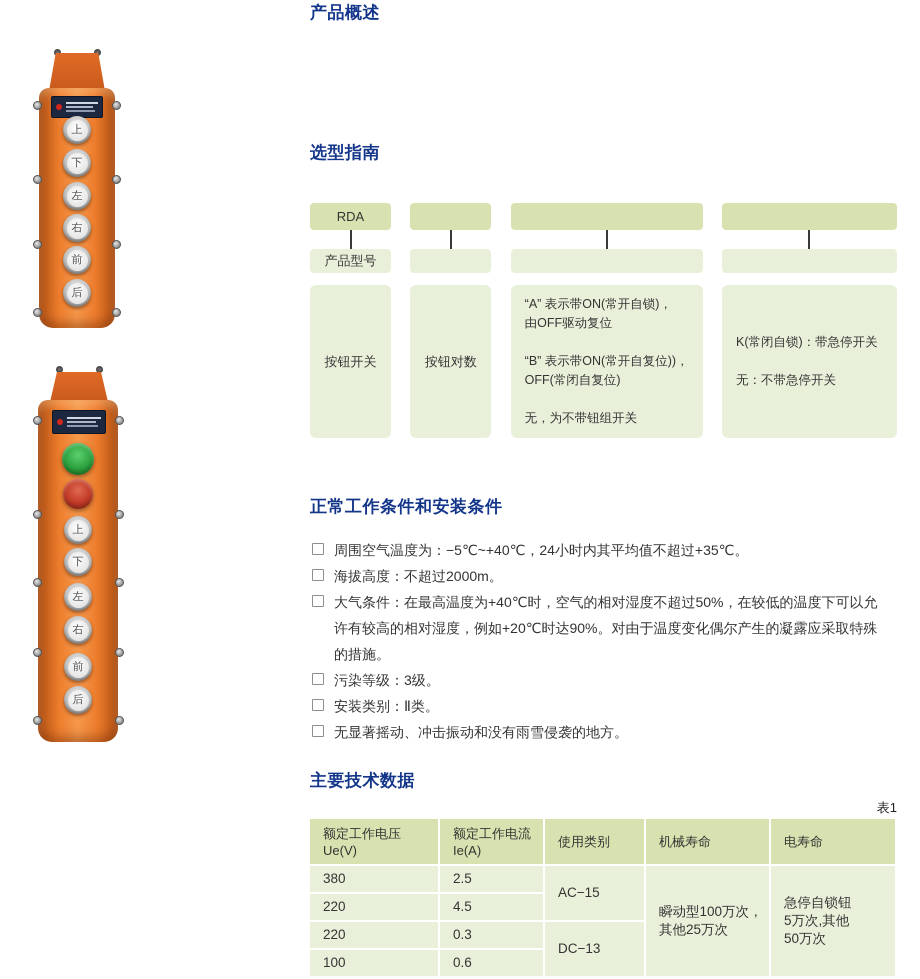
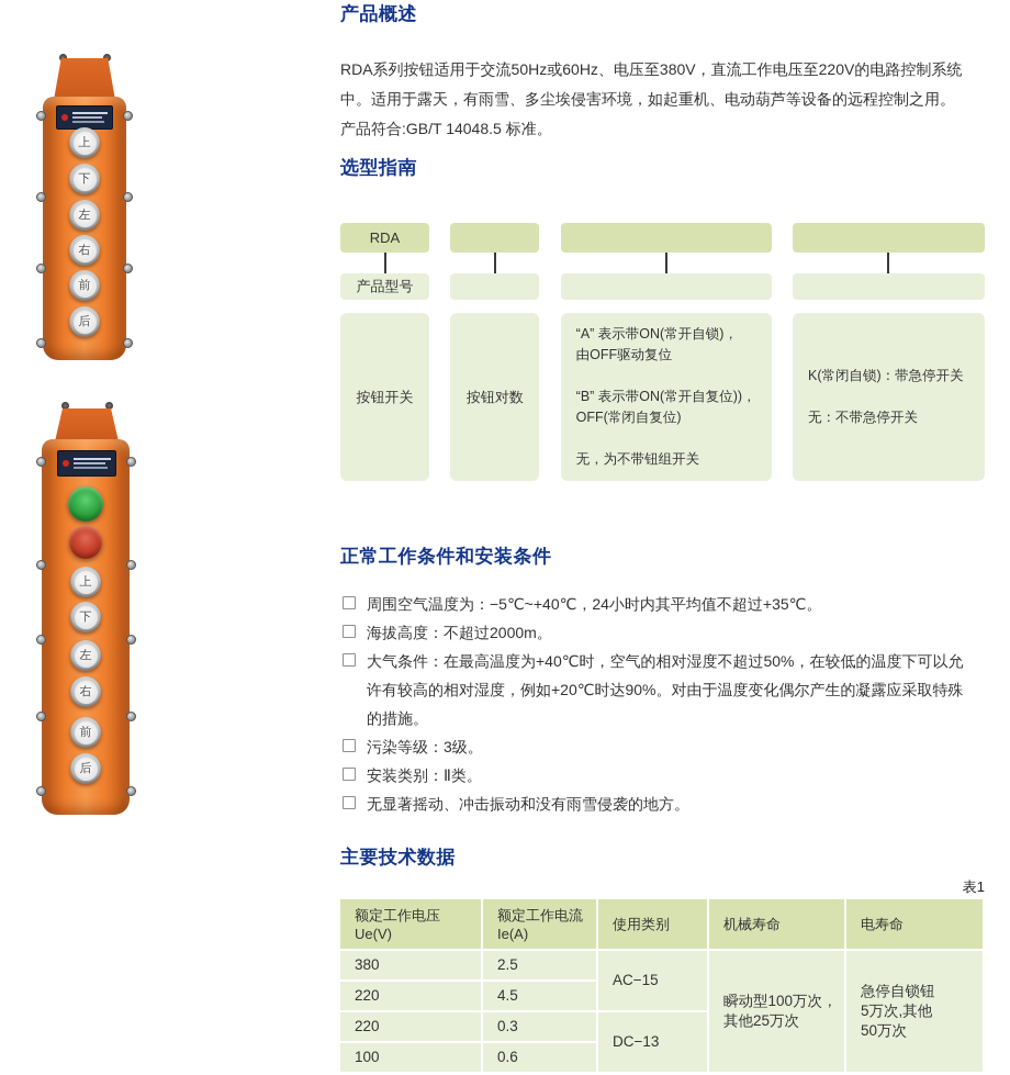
  上
  下
  左
  右
  前
  后
  上
  下
  左
  右
  前
  后
  产品概述
+ RDA系列按钮适用于交流50Hz或60Hz、电压至380V，直流工作电压至220V的电路控制系统
+ 中。适用于露天，有雨雪、多尘埃侵害环境，如起重机、电动葫芦等设备的远程控制之用。
+ 产品符合:GB/T 14048.5 标准。
  选型指南
  RDA
  产品型号
  按钮开关
  按钮对数
  “A” 表示带ON(常开自锁)，
  由OFF驱动复位
  “B” 表示带ON(常开自复位))，
  OFF(常闭自复位)
  无，为不带钮组开关
  K(常闭自锁)：带急停开关
  无：不带急停开关
  正常工作条件和安装条件
  周围空气温度为：−5℃~+40℃，24小时内其平均值不超过+35℃。
  海拔高度：不超过2000m。
  大气条件：在最高温度为+40℃时，空气的相对湿度不超过50%，在较低的温度下可以允
  许有较高的相对湿度，例如+20℃时达90%。对由于温度变化偶尔产生的凝露应采取特殊
  的措施。
  污染等级：3级。
  安装类别：Ⅱ类。
  无显著摇动、冲击振动和没有雨雪侵袭的地方。
  主要技术数据
  表1
  额定工作电压
  Ue(V)
  额定工作电流
  Ie(A)
  使用类别
  机械寿命
  电寿命
  380
  2.5
  220
  4.5
  220
  0.3
  100
  0.6
  AC−15
  DC−13
  瞬动型100万次，
  其他25万次
  急停自锁钮
  5万次,其他
  50万次
